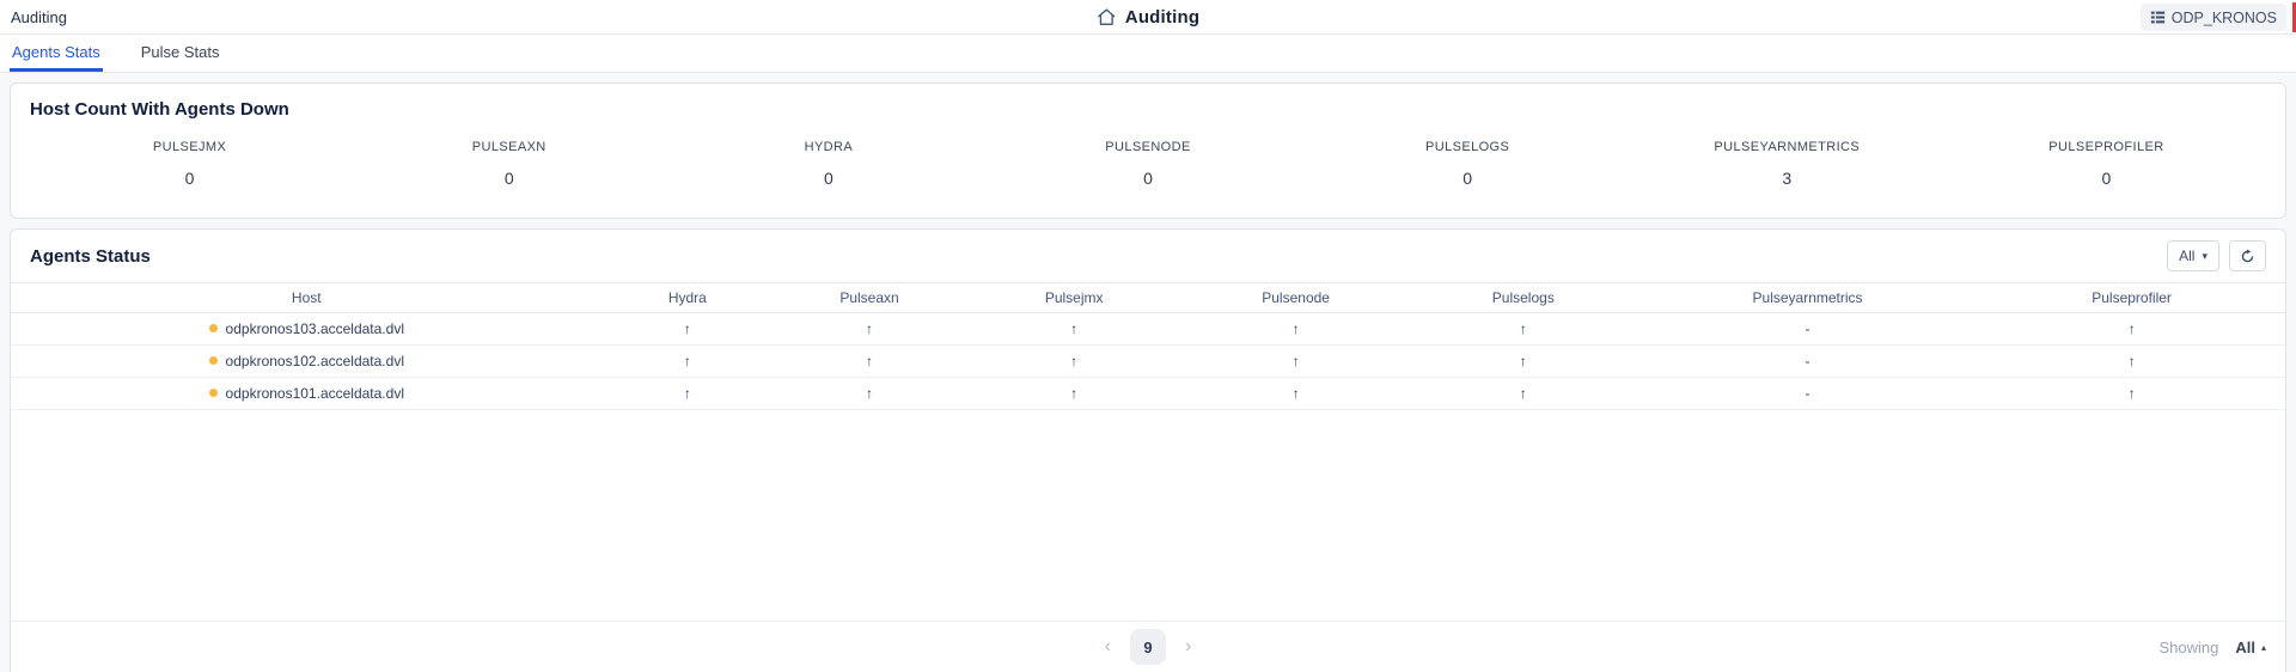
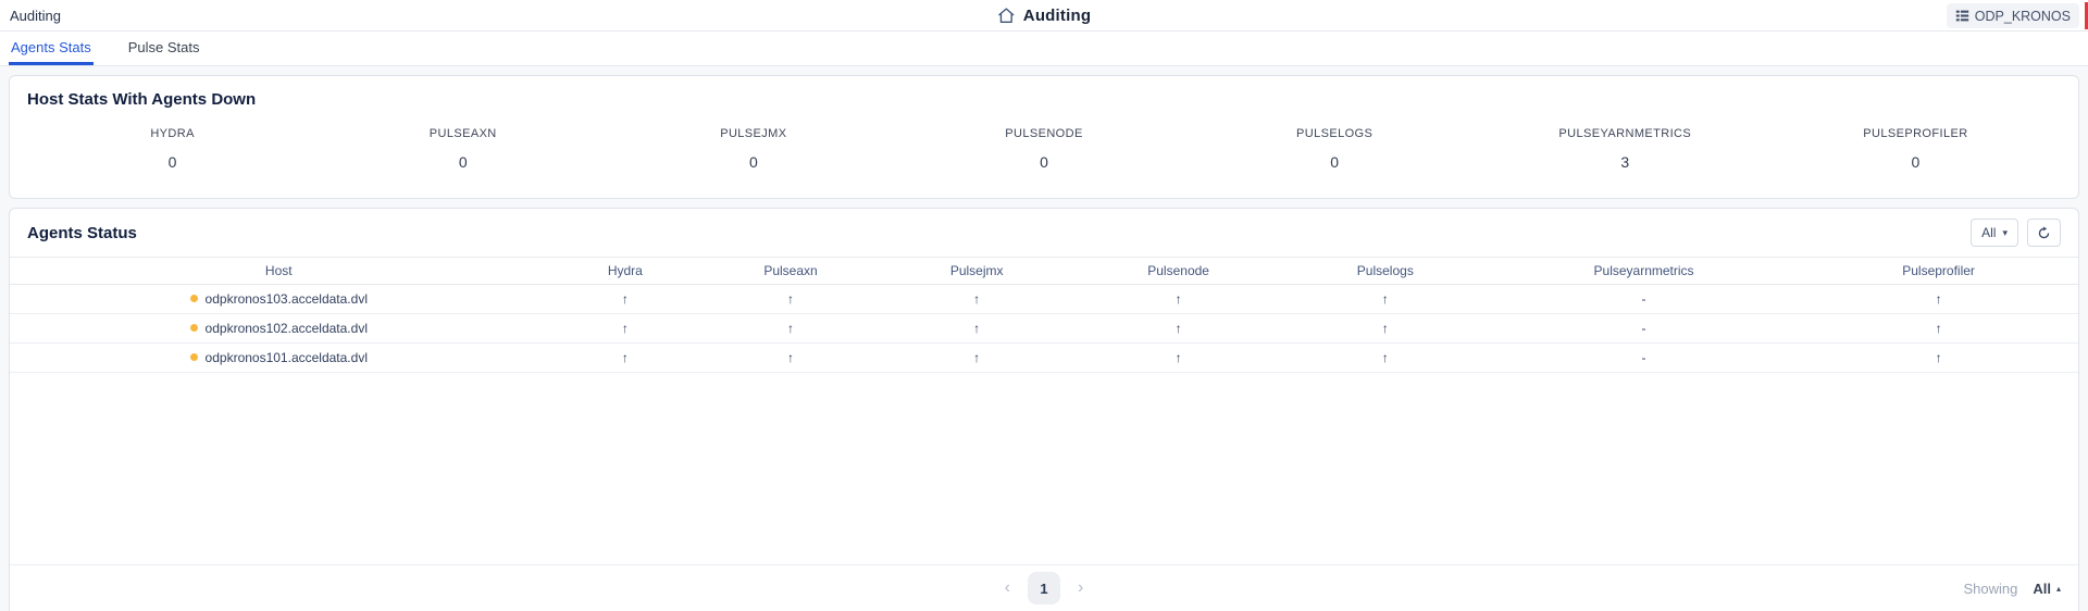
  Auditing
  Auditing
  ODP_KRONOS
  Agents Stats
  Pulse Stats
- Host Count With Agents Down
+ Host Stats With Agents Down
- PULSEJMX
+ HYDRA
  0
  PULSEAXN
  0
- HYDRA
+ PULSEJMX
  0
  PULSENODE
  0
  PULSELOGS
  0
  PULSEYARNMETRICS
  3
  PULSEPROFILER
  0
  Agents Status
  All
  ▾
  Host	Hydra	Pulseaxn	Pulsejmx	Pulsenode	Pulselogs	Pulseyarnmetrics	Pulseprofiler
  odpkronos103.acceldata.dvl	↑	↑	↑	↑	↑	-	↑
  odpkronos102.acceldata.dvl	↑	↑	↑	↑	↑	-	↑
  odpkronos101.acceldata.dvl	↑	↑	↑	↑	↑	-	↑
  ‹
- 9
+ 1
  ›
  Showing
  All
  ▴
